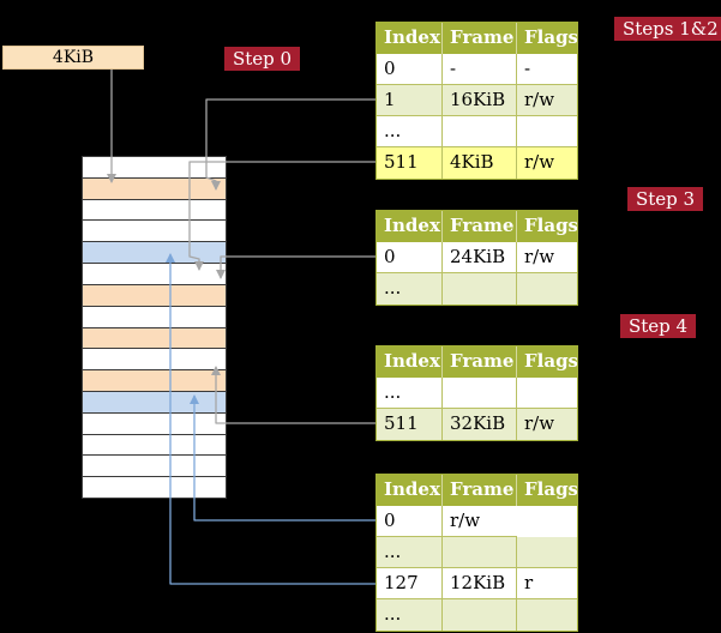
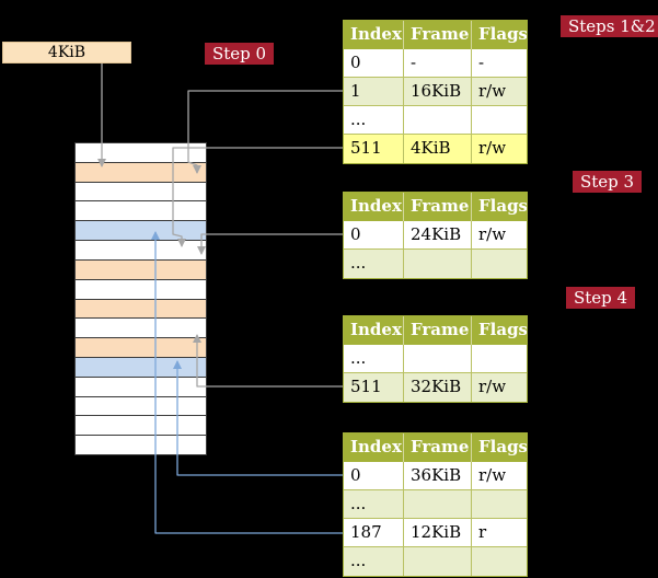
  4KiB
  Step 0
  Steps 1&2
  Step 3
  Step 4
  Index
  Frame
  Flags
  0
  -
  -
  1
  16KiB
  r/w
  ...
  511
  4KiB
  r/w
  Index
  Frame
  Flags
  0
  24KiB
  r/w
  ...
  Index
  Frame
  Flags
  ...
  511
  32KiB
  r/w
  Index
  Frame
  Flags
  0
+ 36KiB
  r/w
  ...
- 127
+ 187
  12KiB
  r
  ...
